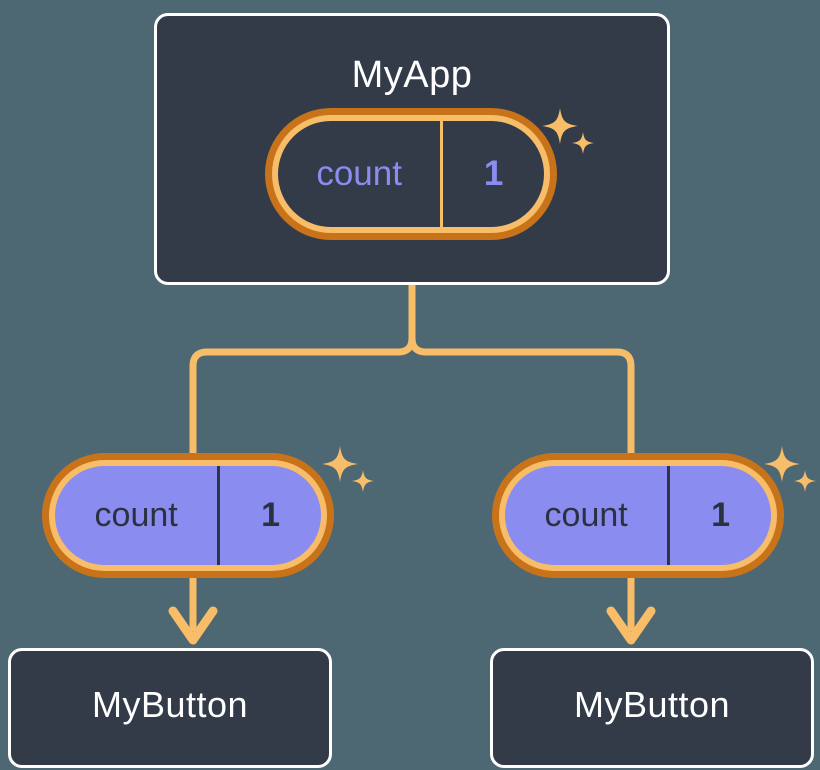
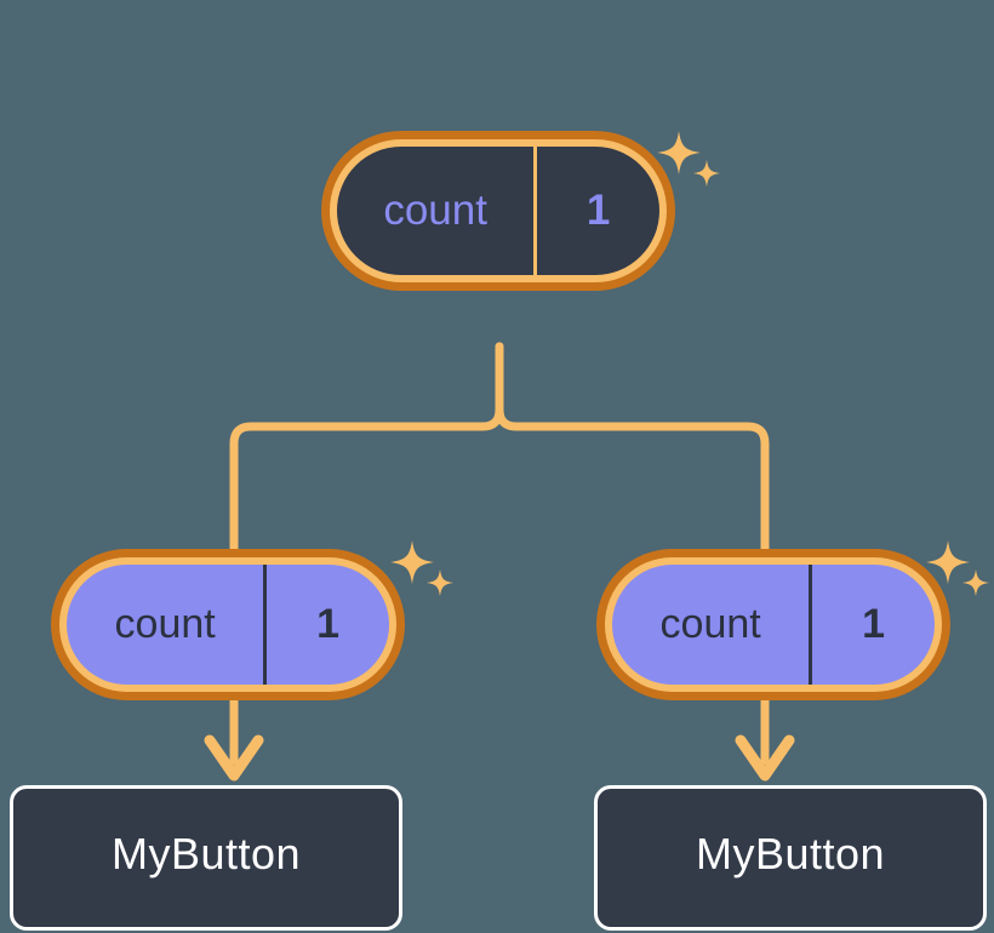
- MyApp
  count
  1
  count
  1
  MyButton
  count
  1
  MyButton
